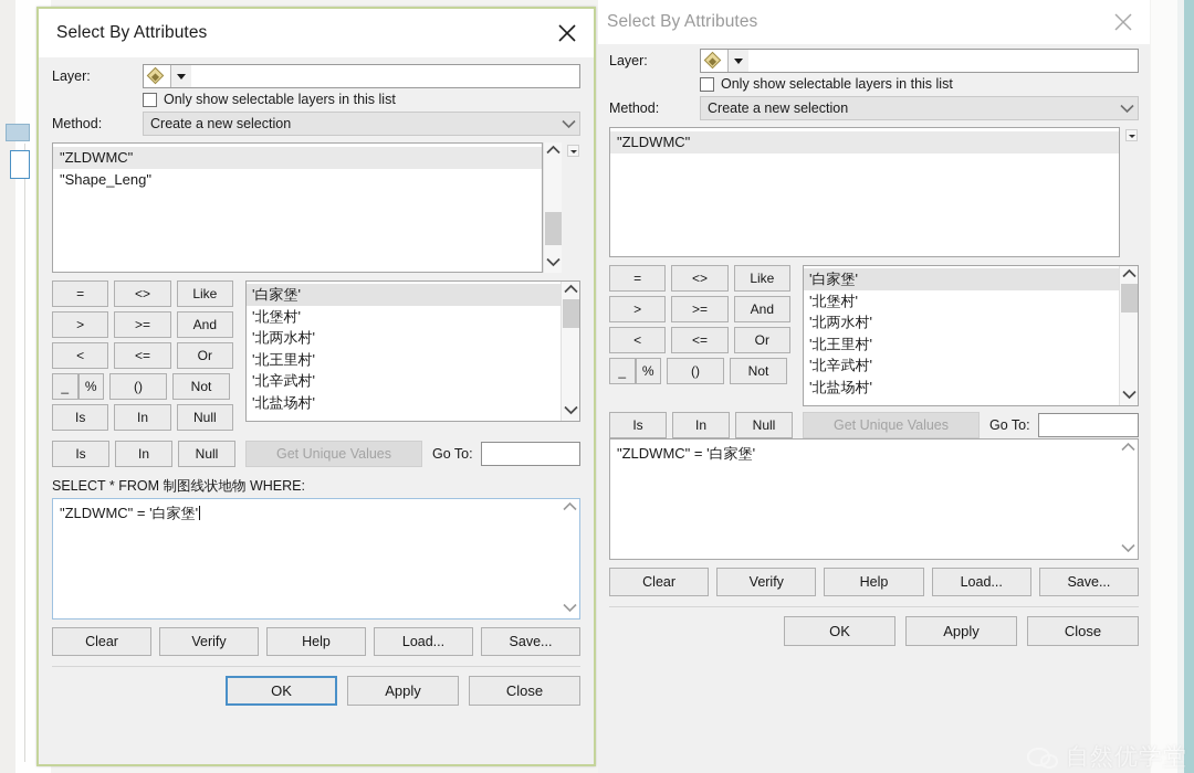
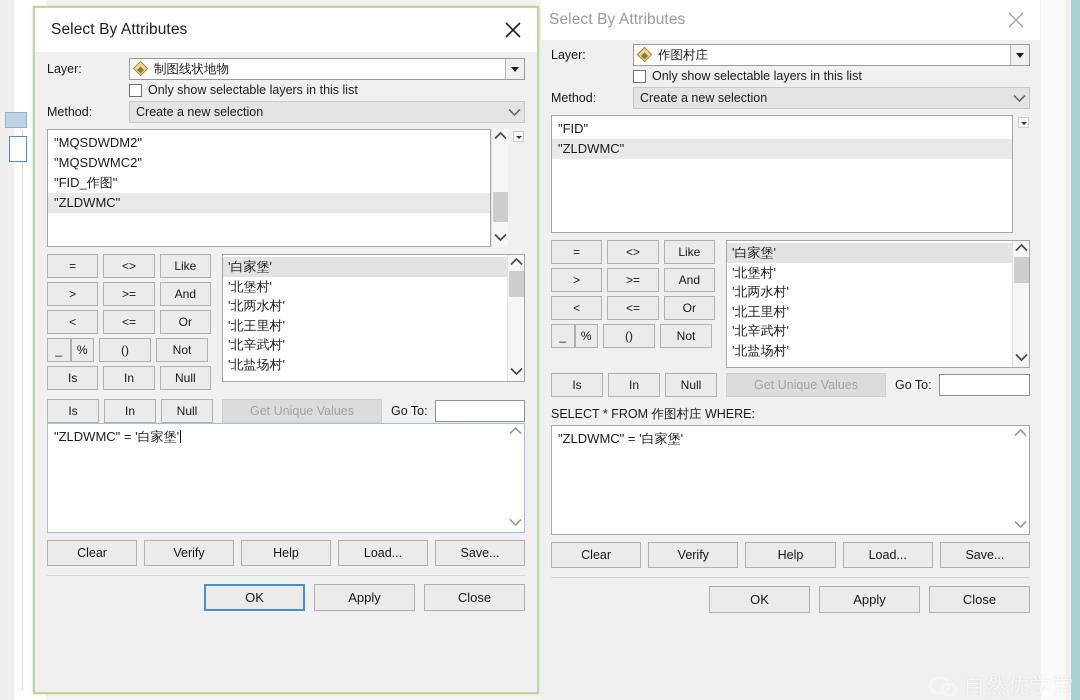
  Select By Attributes
  Layer:
+ 制图线状地物
  Only show selectable layers in this list
  Method:
  Create a new selection
+ "MQSDWDM2"
+ "MQSDWMC2"
+ "FID_作图"
  "ZLDWMC"
- "Shape_Leng"
  =
  <>
  Like
  >
  >=
  And
  <
  <=
  Or
  _
  %
  ()
  Not
  Is
  In
  Null
  '白家堡'
  '北堡村'
  '北两水村'
  '北王里村'
  '北辛武村'
  '北盐场村'
  Is
  In
  Null
  Get Unique Values
  Go To:
- SELECT * FROM 制图线状地物 WHERE:
  "ZLDWMC" = '白家堡'
  Clear
  Verify
  Help
  Load...
  Save...
  OK
  Apply
  Close
  Select By Attributes
  Layer:
+ 作图村庄
  Only show selectable layers in this list
  Method:
  Create a new selection
+ "FID"
  "ZLDWMC"
  =
  <>
  Like
  >
  >=
  And
  <
  <=
  Or
  _
  %
  ()
  Not
  '白家堡'
  '北堡村'
  '北两水村'
  '北王里村'
  '北辛武村'
  '北盐场村'
  Is
  In
  Null
  Get Unique Values
  Go To:
+ SELECT * FROM 作图村庄 WHERE:
  "ZLDWMC" = '白家堡'
  Clear
  Verify
  Help
  Load...
  Save...
  OK
  Apply
  Close
  自然优学堂
